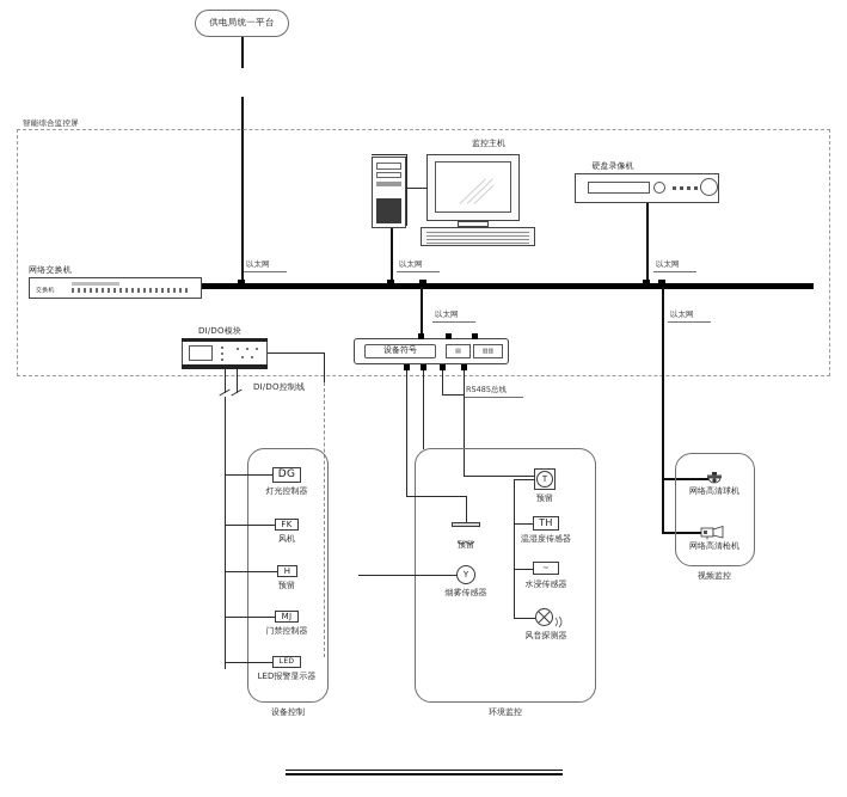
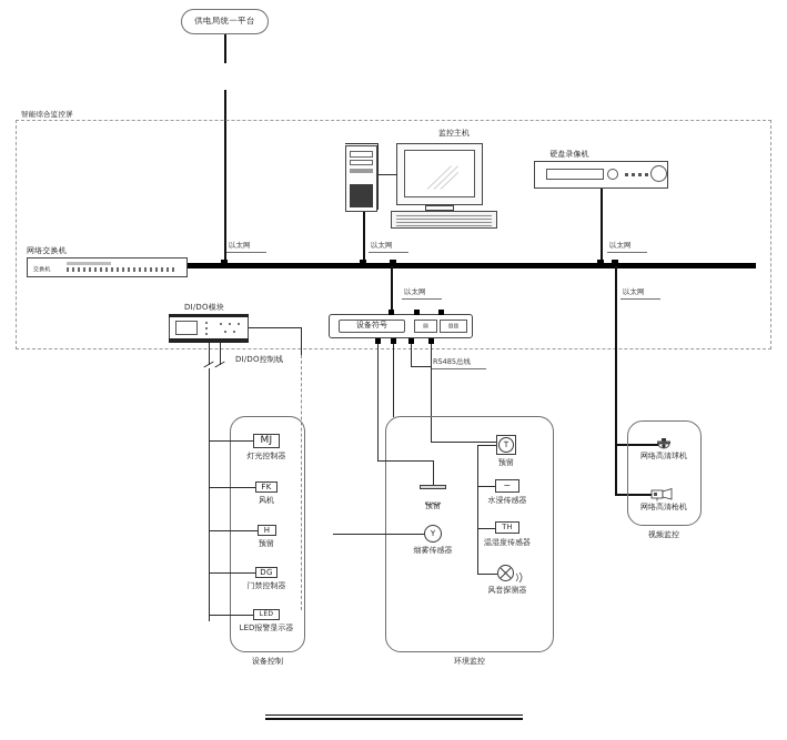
  供电局统一平台
  智能综合监控屏
  监控主机
  硬盘录像机
  网络交换机
  以太网
  以太网
  以太网
  以太网
  以太网
  DI/DO模块
  DI/DO控制线
  设备符号
  RS485总线
  设备控制
- DG
+ MJ
  灯光控制器
  FK
  风机
  H
  预留
- MJ
+ DG
  门禁控制器
  LED报警显示器
  环境监控
  预留
  Y
  烟雾传感器
  T
  预留
- TH
+ ~
- 温湿度传感器
+ 水浸传感器
- ~
+ TH
- 水浸传感器
+ 温湿度传感器
  风音探测器
  视频监控
  网络高清球机
  网络高清枪机
